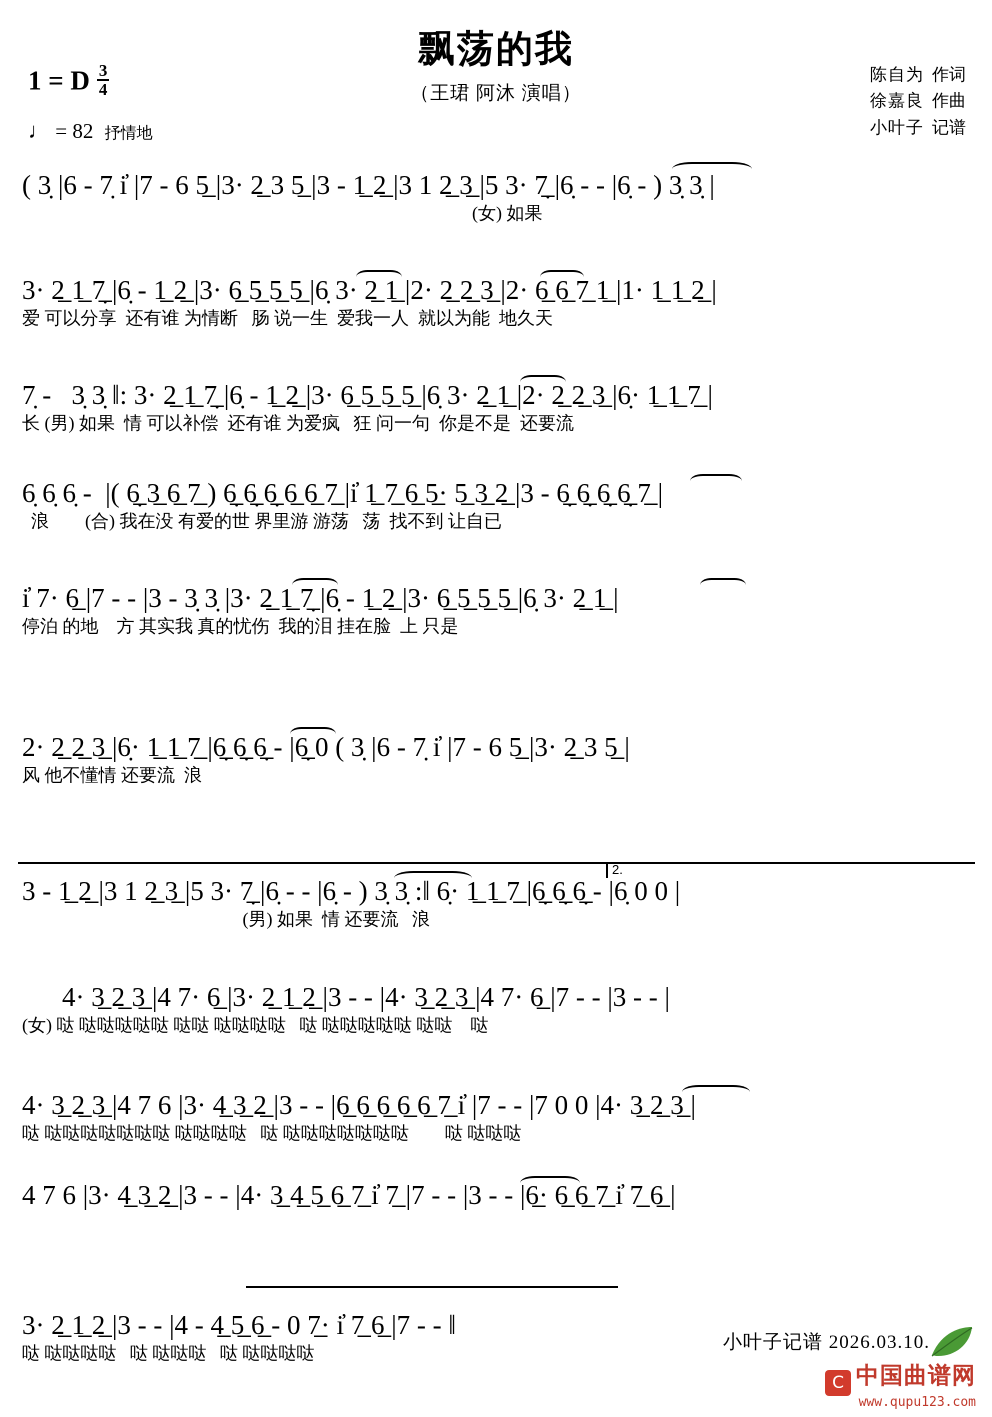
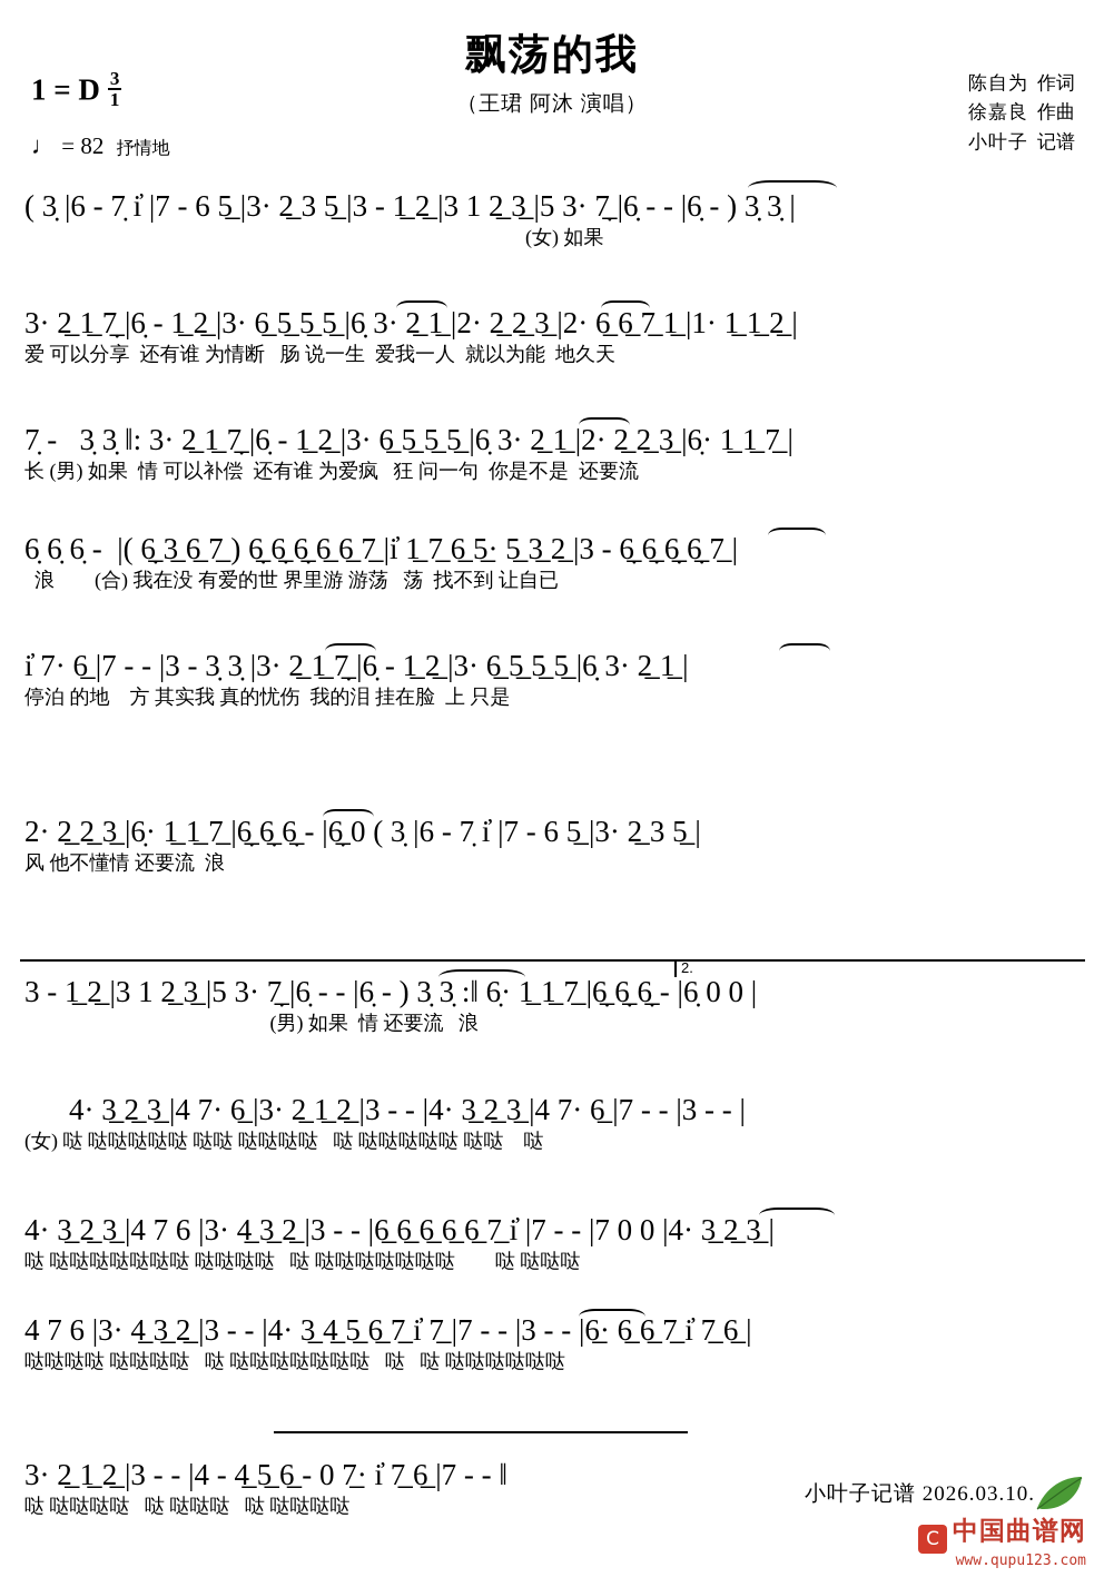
  飘荡的我
  （王珺 阿沐 演唱）
  1 = D
  3
- 4
+ 1
  ♩ = 82 抒情地
  陈自为 作词
  徐嘉良 作曲
  小叶子 记谱
  ( 3̣ |6 - 7̣ i̓ |7 - 6 5̲ |3· 2̲ 3 5̲ |3 - 1̲ 2̲ |3 1 2̲ 3̲ |5 3· 7̲̣ |6̣ - - |6̣ - ) 3̣ 3̣ |
  (女) 如果
  3· 2̲ 1̲ 7̲̣ |6̣ - 1̲ 2̲ |3· 6̲ 5̲ 5̲ 5̲ |6̣ 3· 2̲ 1̲ |2· 2̲ 2̲ 3̲ |2· 6̲ 6̲ 7̲ 1̲ |1· 1̲ 1̲ 2̲ |
  爱 可以分享 还有谁 为情断 肠 说一生 爱我一人 就以为能 地久天
  7̣ - 3̣ 3̣ ‖: 3· 2̲ 1̲ 7̲̣ |6̣ - 1̲ 2̲ |3· 6̲ 5̲ 5̲ 5̲ |6̣ 3· 2̲ 1̲ |2· 2̲ 2̲ 3̲ |6̣· 1̲ 1̲ 7̲ |
  长 (男) 如果 情 可以补偿 还有谁 为爱疯 狂 问一句 你是不是 还要流
  6̣ 6̣ 6̣ - |( 6̲̣ 3̲ 6̲ 7̲ ) 6̲̣ 6̲̣ 6̲̣ 6̲ 6̲ 7̲ |i̓ 1̲ 7̲ 6̲ 5̲· 5̲ 3̲ 2̲ |3 - 6̲̣ 6̲̣ 6̲̣ 6̲̣ 7̲ |
  浪 (合) 我在没 有爱的世 界里游 游荡 荡 找不到 让自已
  i̓ 7· 6̲ |7 - - |3 - 3̣ 3̣ |3· 2̲ 1̲ 7̲̣ |6̣ - 1̲ 2̲ |3· 6̲ 5̲ 5̲ 5̲ |6̣ 3· 2̲ 1̲ |
  停泊 的地 方 其实我 真的忧伤 我的泪 挂在脸 上 只是
  2· 2̲ 2̲ 3̲ |6̣· 1̲ 1̲ 7̲ |6̲̣ 6̲̣ 6̲̣ - |6̲̣ 0 ( 3̣ |6 - 7̣ i̓ |7 - 6 5̲ |3· 2̲ 3 5̲ |
  风 他不懂情 还要流 浪
  2.
  3 - 1̲ 2̲ |3 1 2̲ 3̲ |5 3· 7̲̣ |6̣ - - |6̣ - ) 3̣ 3̣ :‖ 6̣· 1̲ 1̲ 7̲ |6̲̣ 6̲̣ 6̲̣ - |6̣ 0 0 |
  (男) 如果 情 还要流 浪
  4· 3̲ 2̲ 3̲ |4 7· 6̲ |3· 2̲ 1̲ 2̲ |3 - - |4· 3̲ 2̲ 3̲ |4 7· 6̲ |7 - - |3 - - |
  (女) 哒 哒哒哒哒哒 哒哒 哒哒哒哒 哒 哒哒哒哒哒 哒哒 哒
  4· 3̲ 2̲ 3̲ |4 7 6 |3· 4̲ 3̲ 2̲ |3 - - |6̲ 6̲ 6̲ 6̲ 6̲ 7̲ i̓ |7 - - |7 0 0 |4· 3̲ 2̲ 3̲ |
  哒 哒哒哒哒哒哒哒 哒哒哒哒 哒 哒哒哒哒哒哒哒 哒 哒哒哒
  4 7 6 |3· 4̲ 3̲ 2̲ |3 - - |4· 3̲ 4̲ 5̲ 6̲ 7̲ i̓ 7̲ |7 - - |3 - - |6̲· 6̲ 6̲ 7̲ i̓ 7̲ 6̲ |
+ 哒哒哒哒 哒哒哒哒 哒 哒哒哒哒哒哒哒 哒 哒 哒哒哒哒哒哒
  3· 2̲ 1̲ 2̲ |3 - - |4 - 4̲ 5̲ 6̲ - 0 7̲· i̓ 7̲ 6̲ |7 - - ‖
  哒 哒哒哒哒 哒 哒哒哒 哒 哒哒哒哒
  小叶子记谱 2026.03.10.
  C 中国曲谱网
  www.qupu123.com
